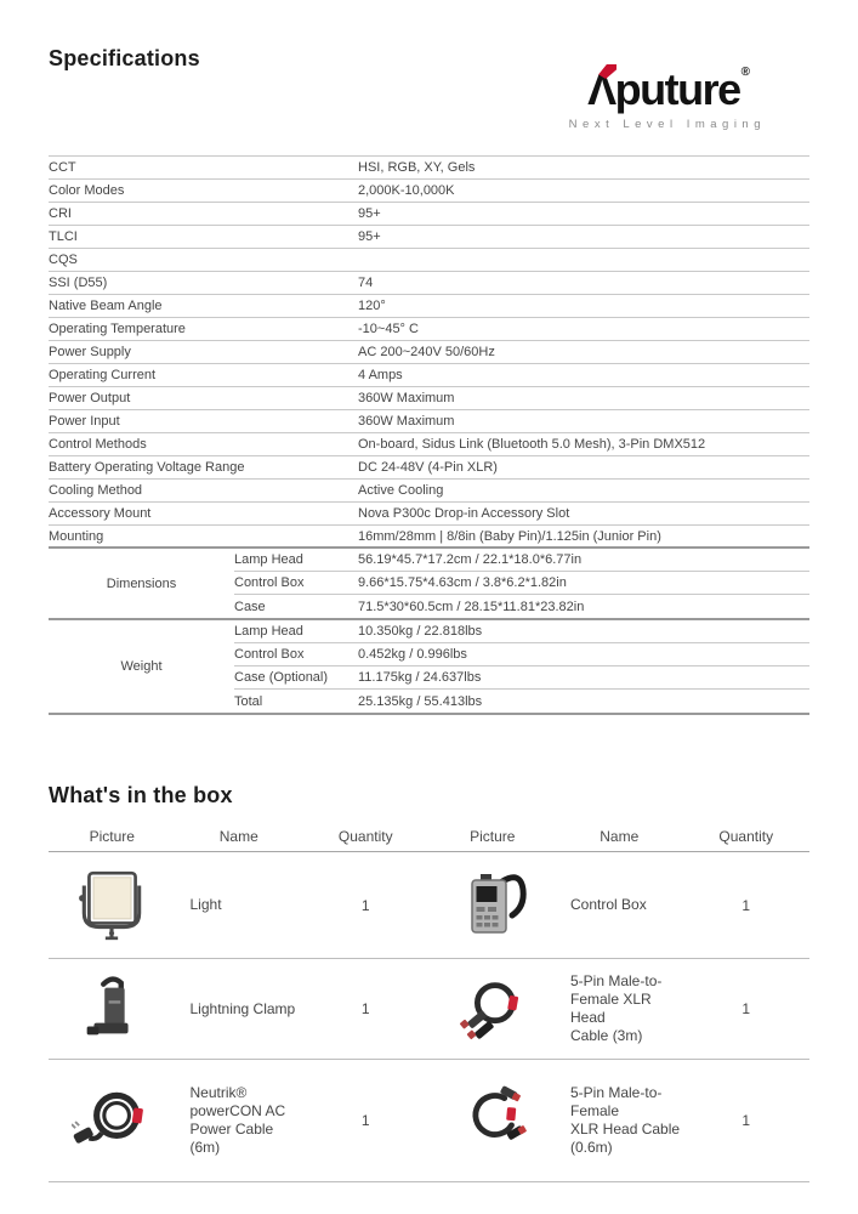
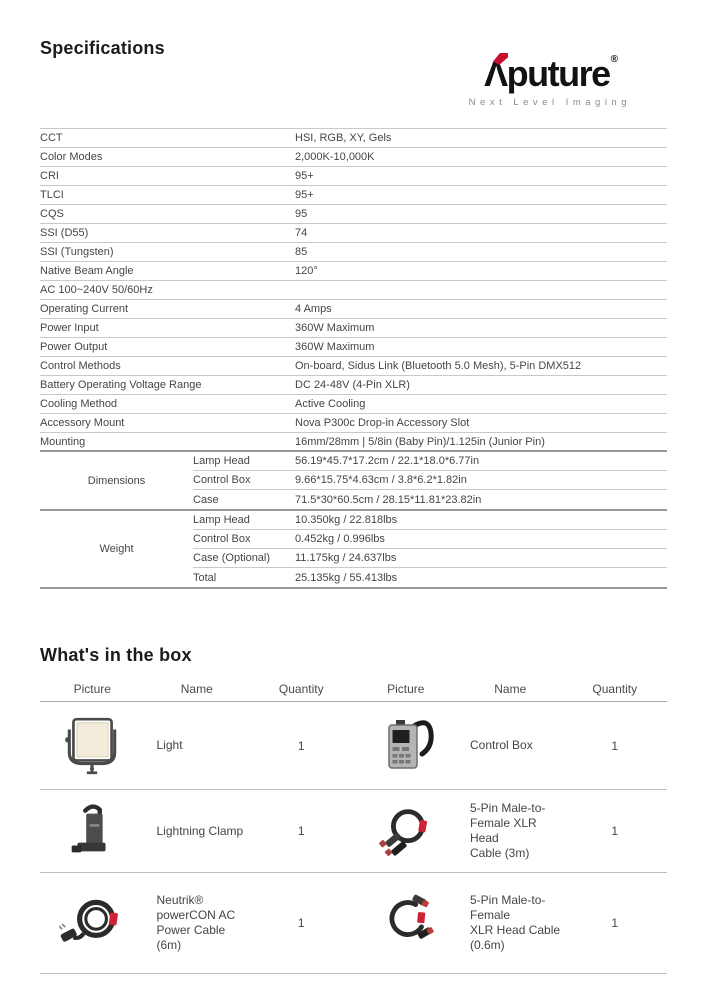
  Specifications
  Λ puture®
  Next Level Imaging
  CCT
  HSI, RGB, XY, Gels
  Color Modes
  2,000K-10,000K
  CRI
  95+
  TLCI
  95+
  CQS
+ 95
  SSI (D55)
  74
+ SSI (Tungsten)
+ 85
  Native Beam Angle
  120°
- Operating Temperature
- -10~45° C
- Power Supply
- AC 200~240V 50/60Hz
+ AC 100~240V 50/60Hz
  Operating Current
  4 Amps
- Power Output
+ Power Input
  360W Maximum
- Power Input
+ Power Output
  360W Maximum
  Control Methods
- On-board, Sidus Link (Bluetooth 5.0 Mesh), 3-Pin DMX512
+ On-board, Sidus Link (Bluetooth 5.0 Mesh), 5-Pin DMX512
  Battery Operating Voltage Range
  DC 24-48V (4-Pin XLR)
  Cooling Method
  Active Cooling
  Accessory Mount
  Nova P300c Drop-in Accessory Slot
  Mounting
- 16mm/28mm | 8/8in (Baby Pin)/1.125in (Junior Pin)
+ 16mm/28mm | 5/8in (Baby Pin)/1.125in (Junior Pin)
  Dimensions
  Lamp Head
  56.19*45.7*17.2cm / 22.1*18.0*6.77in
  Control Box
  9.66*15.75*4.63cm / 3.8*6.2*1.82in
  Case
  71.5*30*60.5cm / 28.15*11.81*23.82in
  Weight
  Lamp Head
  10.350kg / 22.818lbs
  Control Box
  0.452kg / 0.996lbs
  Case (Optional)
  11.175kg / 24.637lbs
  Total
  25.135kg / 55.413lbs
  What's in the box
  Picture
  Name
  Quantity
  Picture
  Name
  Quantity
  Light
  1
  Control Box
  1
  Lightning Clamp
  1
  5-Pin Male-to-
  Female XLR Head
  Cable (3m)
  1
  Neutrik®
  powerCON AC
  Power Cable
  (6m)
  1
  5-Pin Male-to-
  Female
  XLR Head Cable
  (0.6m)
  1
